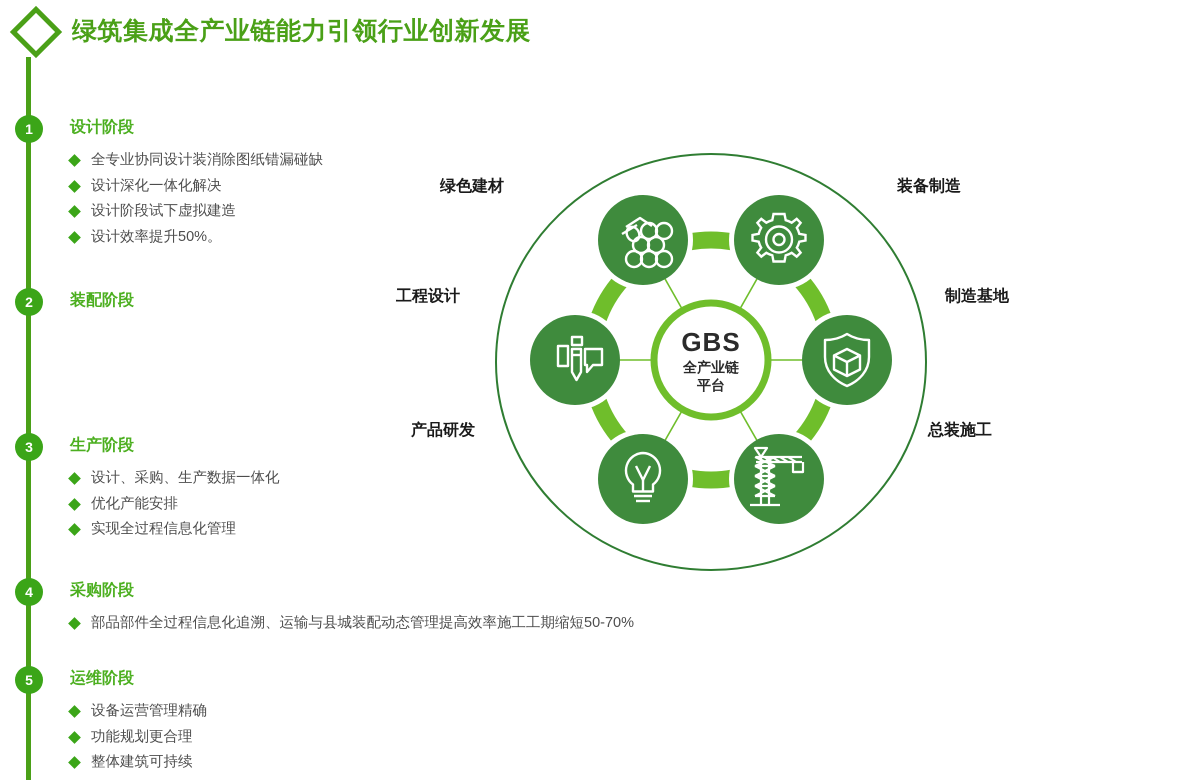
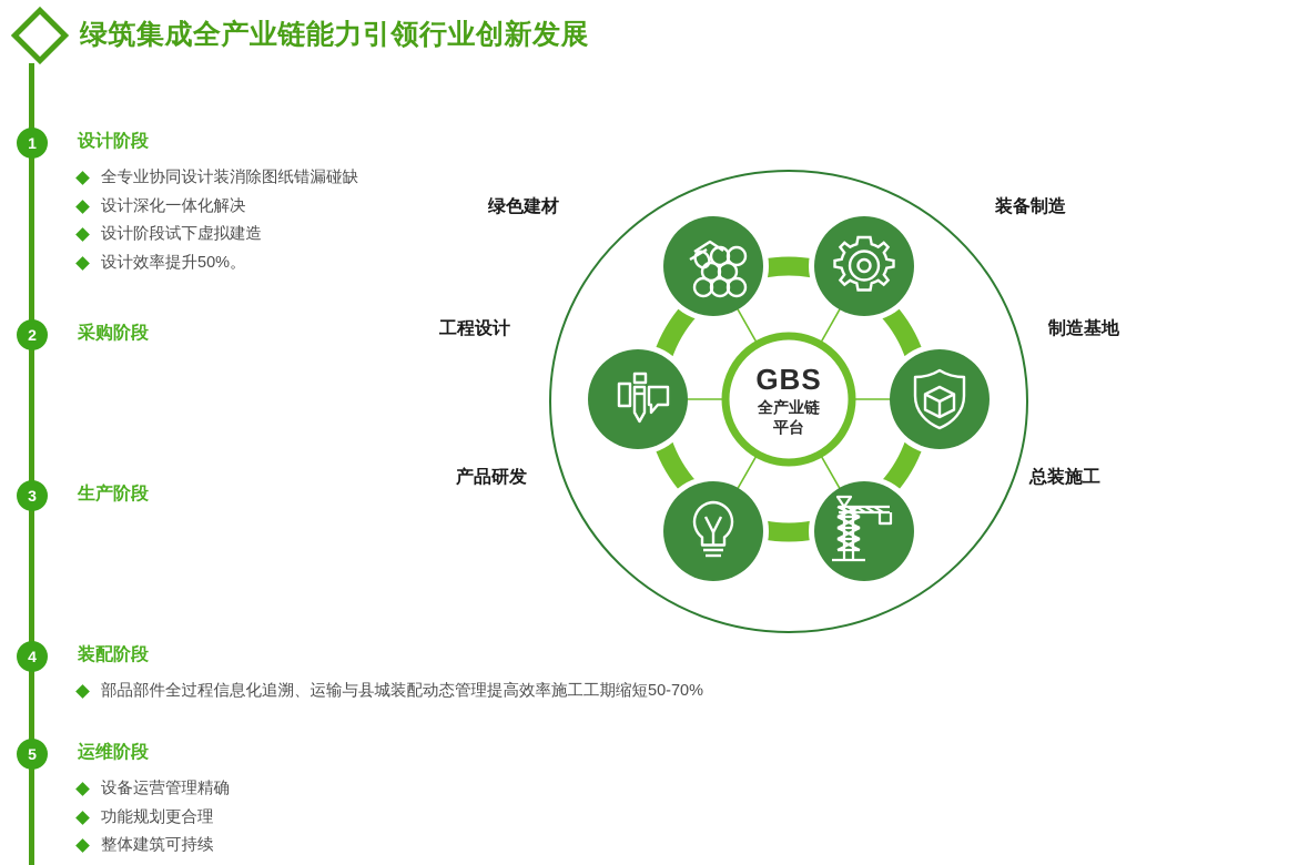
  绿筑集成全产业链能力引领行业创新发展
  1
  设计阶段
  全专业协同设计装消除图纸错漏碰缺
  设计深化一体化解决
  设计阶段试下虚拟建造
  设计效率提升50%。
  2
- 装配阶段
+ 采购阶段
  3
  生产阶段
- 设计、采购、生产数据一体化
- 优化产能安排
- 实现全过程信息化管理
  4
- 采购阶段
+ 装配阶段
  部品部件全过程信息化追溯、运输与县城装配动态管理提高效率施工工期缩短50-70%
  5
  运维阶段
  设备运营管理精确
  功能规划更合理
  整体建筑可持续
  绿色建材
  装备制造
  工程设计
  制造基地
  产品研发
  总装施工
  GBS
  全产业链
  平台
